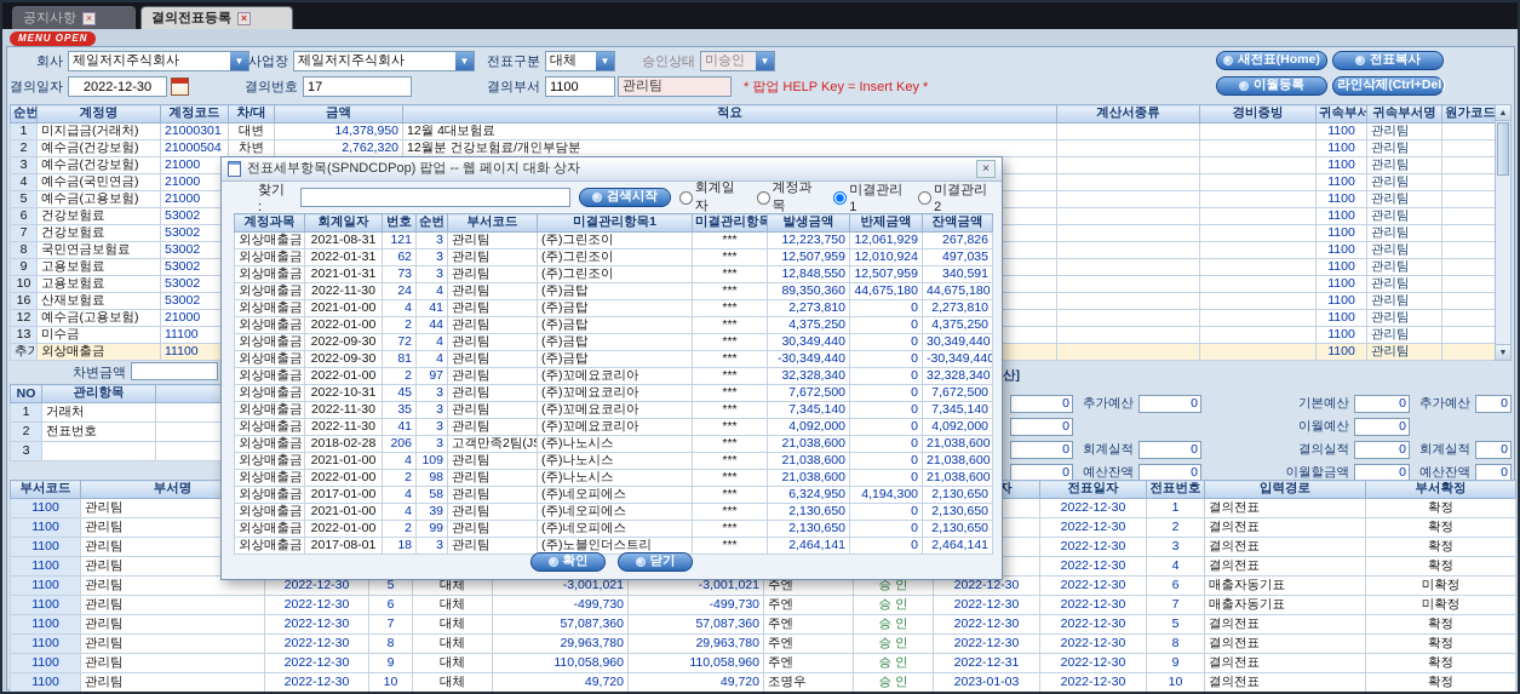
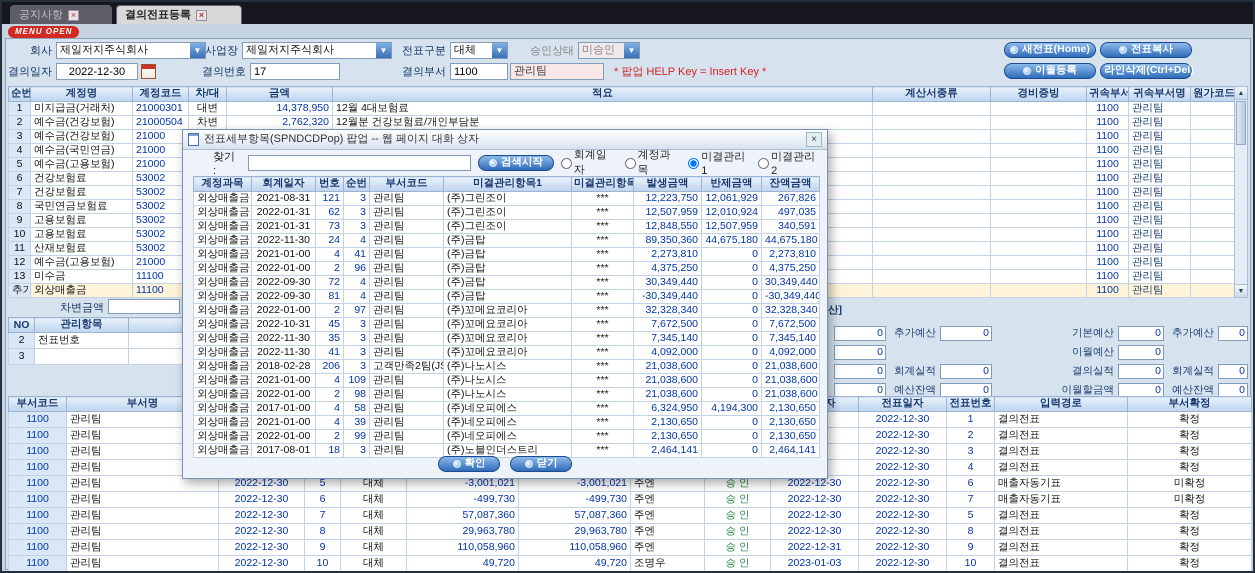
  공지사항
  ×
  결의전표등록
  ×
  MENU OPEN
  회사
  제일저지주식회사
  ▼
  사업장
  제일저지주식회사
  ▼
  전표구분
  대체
  ▼
  승인상태
  미승인
  ▼
  결의일자
  2022-12-30
  결의번호
  17
  결의부서
  1100
  관리팀
  * 팝업 HELP Key = Insert Key *
  새전표(Home)
  전표복사
  이월등록
  라인삭제(Ctrl+Del)
  순번	계정명	계정코드	차/대	금액	적요	계산서종류	경비증빙	귀속부서	귀속부서명	원가코드
  1	미지급금(거래처)	21000301	대변	14,378,950	12월 4대보험료			1100	관리팀
  2	예수금(건강보험)	21000504	차변	2,762,320	12월분 건강보험료/개인부담분			1100	관리팀
  3	예수금(건강보험)	21000						1100	관리팀
  4	예수금(국민연금)	21000						1100	관리팀
  5	예수금(고용보험)	21000						1100	관리팀
  6	건강보험료	53002						1100	관리팀
  7	건강보험료	53002						1100	관리팀
  8	국민연금보험료	53002						1100	관리팀
  9	고용보험료	53002						1100	관리팀
  10	고용보험료	53002						1100	관리팀
- 16	산재보험료	53002						1100	관리팀
+ 11	산재보험료	53002						1100	관리팀
  12	예수금(고용보험)	21000						1100	관리팀
  13	미수금	11100						1100	관리팀
  추가	외상매출금	11100						1100	관리팀
  차변금액
- 1	거래처
  2	전표번호
  3
  0
  추가예산
  0
  0
  0
  회계실적
  0
  0
  예산잔액
  0
  기본예산
  0
  추가예산
  0
  이월예산
  0
  결의실적
  0
  회계실적
  0
  이월할금액
  0
  예산잔액
  0
  1100	관리팀									2022-12-30	1	결의전표	확정
  1100	관리팀									2022-12-30	2	결의전표	확정
  1100	관리팀									2022-12-30	3	결의전표	확정
  1100	관리팀									2022-12-30	4	결의전표	확정
  1100	관리팀	2022-12-30	5	대체	-3,001,021	-3,001,021	주엔	승 인	2022-12-30	2022-12-30	6	매출자동기표	미확정
  1100	관리팀	2022-12-30	6	대체	-499,730	-499,730	주엔	승 인	2022-12-30	2022-12-30	7	매출자동기표	미확정
  1100	관리팀	2022-12-30	7	대체	57,087,360	57,087,360	주엔	승 인	2022-12-30	2022-12-30	5	결의전표	확정
  1100	관리팀	2022-12-30	8	대체	29,963,780	29,963,780	주엔	승 인	2022-12-30	2022-12-30	8	결의전표	확정
  1100	관리팀	2022-12-30	9	대체	110,058,960	110,058,960	주엔	승 인	2022-12-31	2022-12-30	9	결의전표	확정
  1100	관리팀	2022-12-30	10	대체	49,720	49,720	조명우	승 인	2023-01-03	2022-12-30	10	결의전표	확정
  전표세부항목(SPNDCDPop) 팝업 -- 웹 페이지 대화 상자
  ×
  찾기 :
  검색시작
  회계일자
  계정과목
  미결관리1
  미결관리2
  계정과목	회계일자	번호	순번	부서코드	미결관리항목1	미결관리항목	발생금액	반제금액	잔액금액
  외상매출금	2021-08-31	121	3	관리팀	(주)그린조이	***	12,223,750	12,061,929	267,826
  외상매출금	2022-01-31	62	3	관리팀	(주)그린조이	***	12,507,959	12,010,924	497,035
  외상매출금	2021-01-31	73	3	관리팀	(주)그린조이	***	12,848,550	12,507,959	340,591
  외상매출금	2022-11-30	24	4	관리팀	(주)금탑	***	89,350,360	44,675,180	44,675,180
  외상매출금	2021-01-00	4	41	관리팀	(주)금탑	***	2,273,810	0	2,273,810
- 외상매출금	2022-01-00	2	44	관리팀	(주)금탑	***	4,375,250	0	4,375,250
+ 외상매출금	2022-01-00	2	96	관리팀	(주)금탑	***	4,375,250	0	4,375,250
  외상매출금	2022-09-30	72	4	관리팀	(주)금탑	***	30,349,440	0	30,349,440
  외상매출금	2022-09-30	81	4	관리팀	(주)금탑	***	-30,349,440	0	-30,349,440
  외상매출금	2022-01-00	2	97	관리팀	(주)꼬메요코리아	***	32,328,340	0	32,328,340
  외상매출금	2022-10-31	45	3	관리팀	(주)꼬메요코리아	***	7,672,500	0	7,672,500
  외상매출금	2022-11-30	35	3	관리팀	(주)꼬메요코리아	***	7,345,140	0	7,345,140
  외상매출금	2022-11-30	41	3	관리팀	(주)꼬메요코리아	***	4,092,000	0	4,092,000
  외상매출금	2018-02-28	206	3	고객만족2팀(J	(주)나노시스	***	21,038,600	0	21,038,600
  외상매출금	2021-01-00	4	109	관리팀	(주)나노시스	***	21,038,600	0	21,038,600
  외상매출금	2022-01-00	2	98	관리팀	(주)나노시스	***	21,038,600	0	21,038,600
  외상매출금	2017-01-00	4	58	관리팀	(주)네오피에스	***	6,324,950	4,194,300	2,130,650
  외상매출금	2021-01-00	4	39	관리팀	(주)네오피에스	***	2,130,650	0	2,130,650
  외상매출금	2022-01-00	2	99	관리팀	(주)네오피에스	***	2,130,650	0	2,130,650
  외상매출금	2017-08-01	18	3	관리팀	(주)노블인더스트리	***	2,464,141	0	2,464,141
  확인
  닫기
